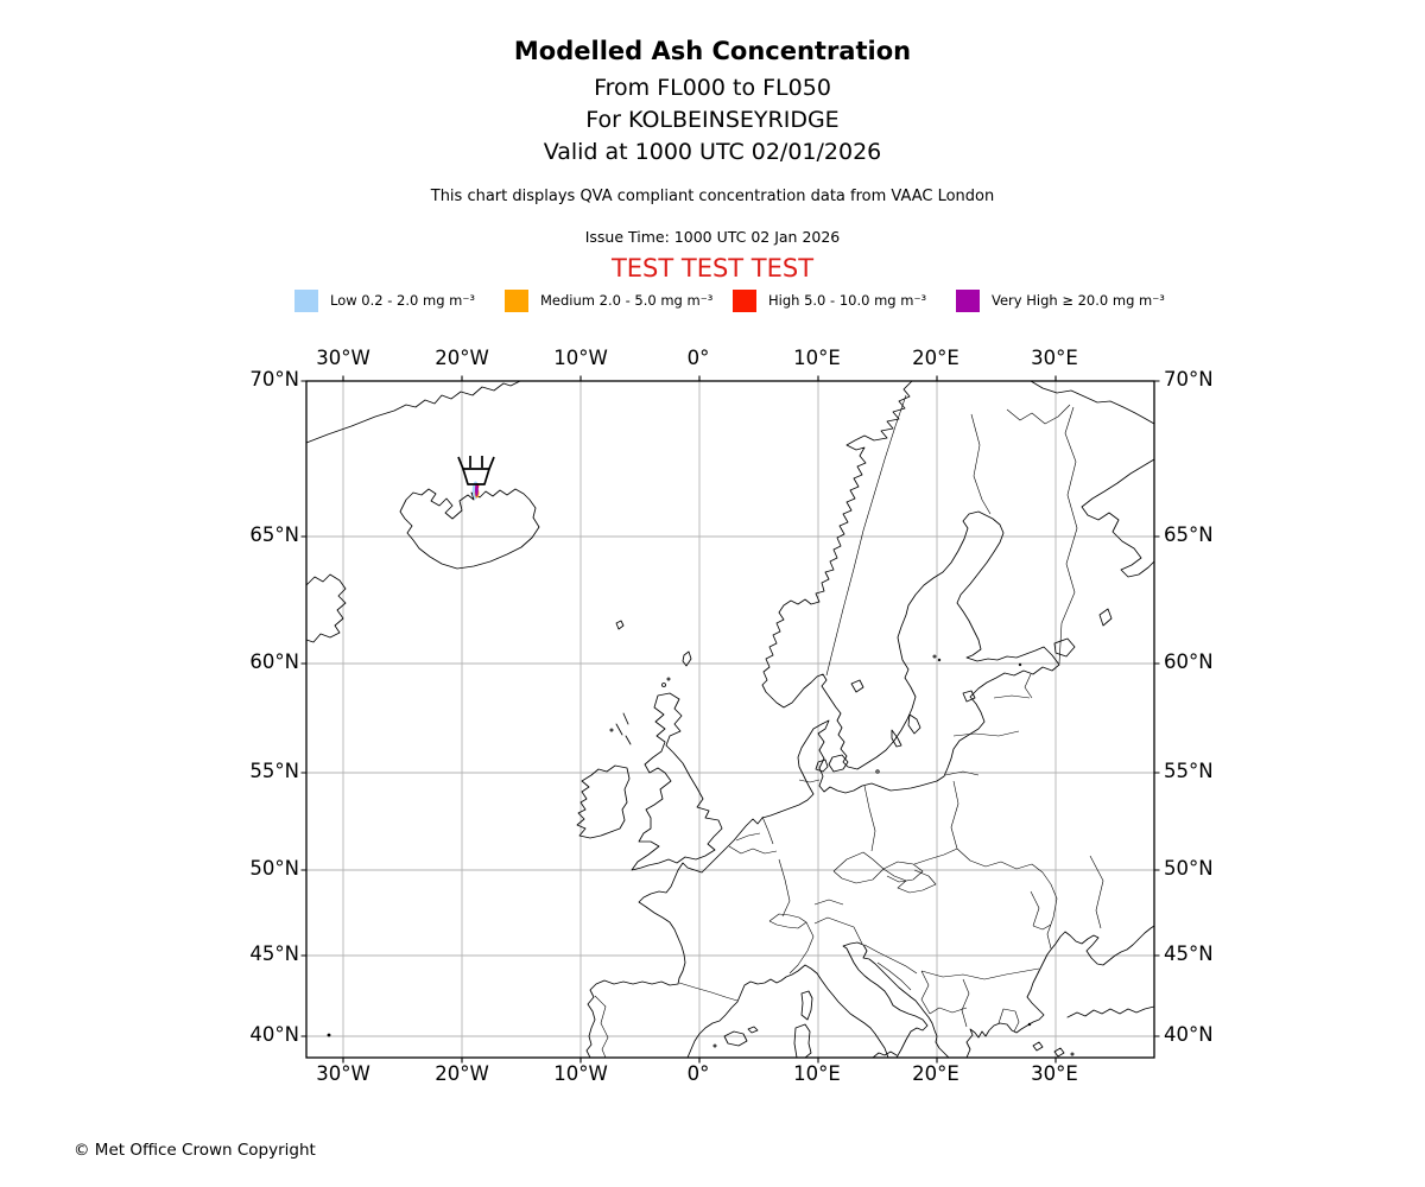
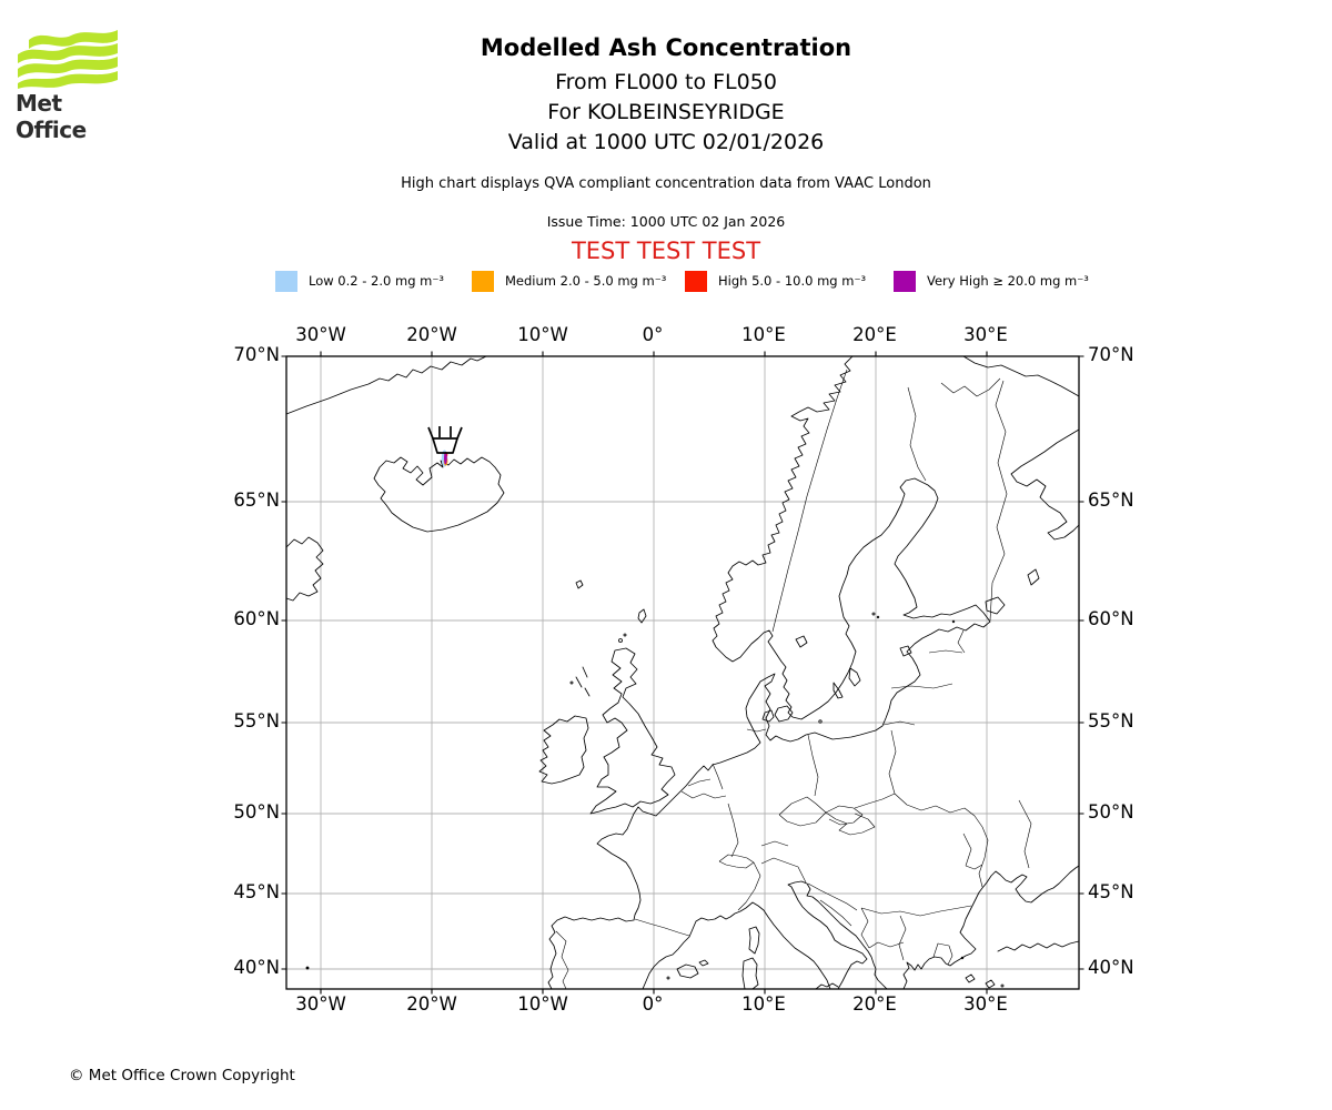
+ Met Office
  Modelled Ash Concentration
  From FL000 to FL050
  For KOLBEINSEYRIDGE
  Valid at 1000 UTC 02/01/2026
- This chart displays QVA compliant concentration data from VAAC London
+ High chart displays QVA compliant concentration data from VAAC London
  Issue Time: 1000 UTC 02 Jan 2026
  TEST TEST TEST
  Low 0.2 - 2.0 mg m⁻³
  Medium 2.0 - 5.0 mg m⁻³
  High 5.0 - 10.0 mg m⁻³
  Very High ≥ 20.0 mg m⁻³
  30°W
  20°W
  10°W
  0°
  10°E
  20°E
  30°E
  30°W
  20°W
  10°W
  0°
  10°E
  20°E
  30°E
  70°N
  65°N
  60°N
  55°N
  50°N
  45°N
  40°N
  70°N
  65°N
  60°N
  55°N
  50°N
  45°N
  40°N
  © Met Office Crown Copyright
